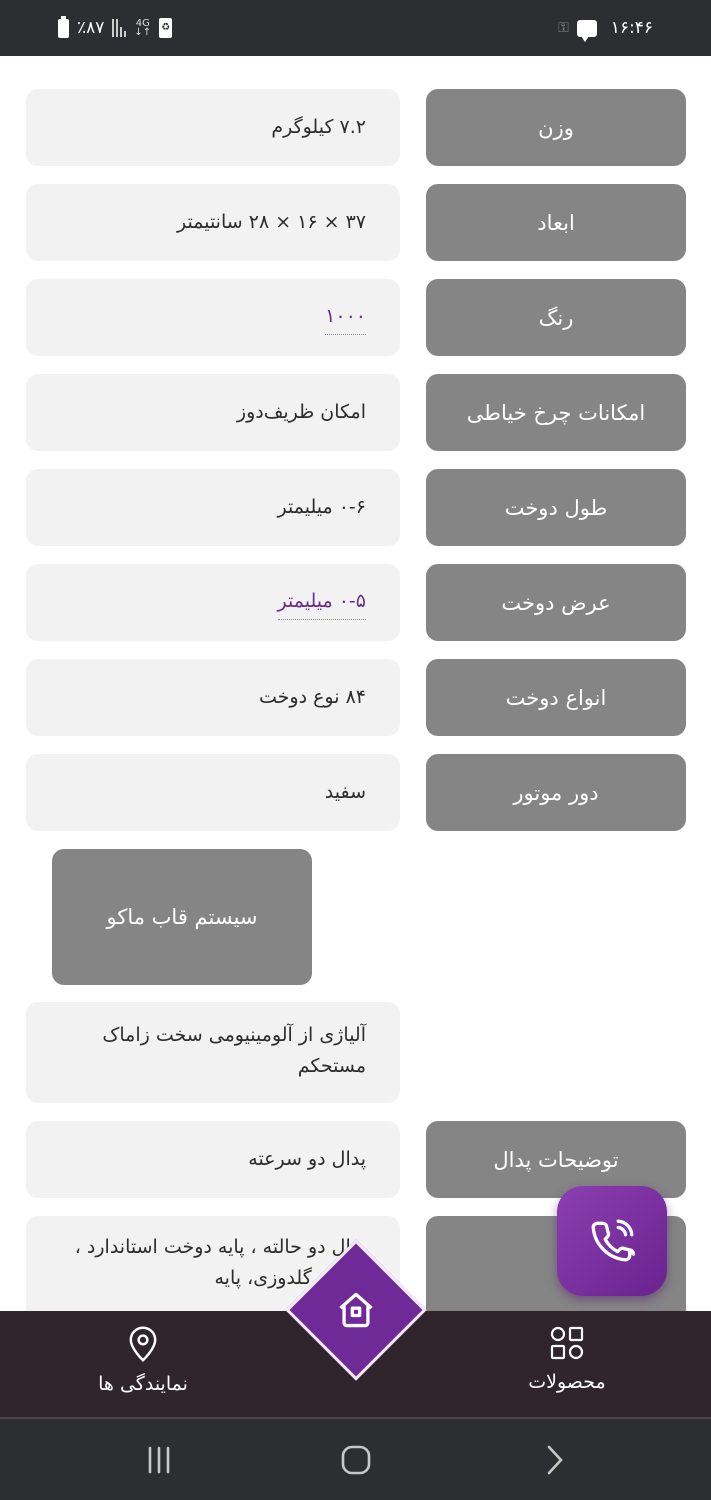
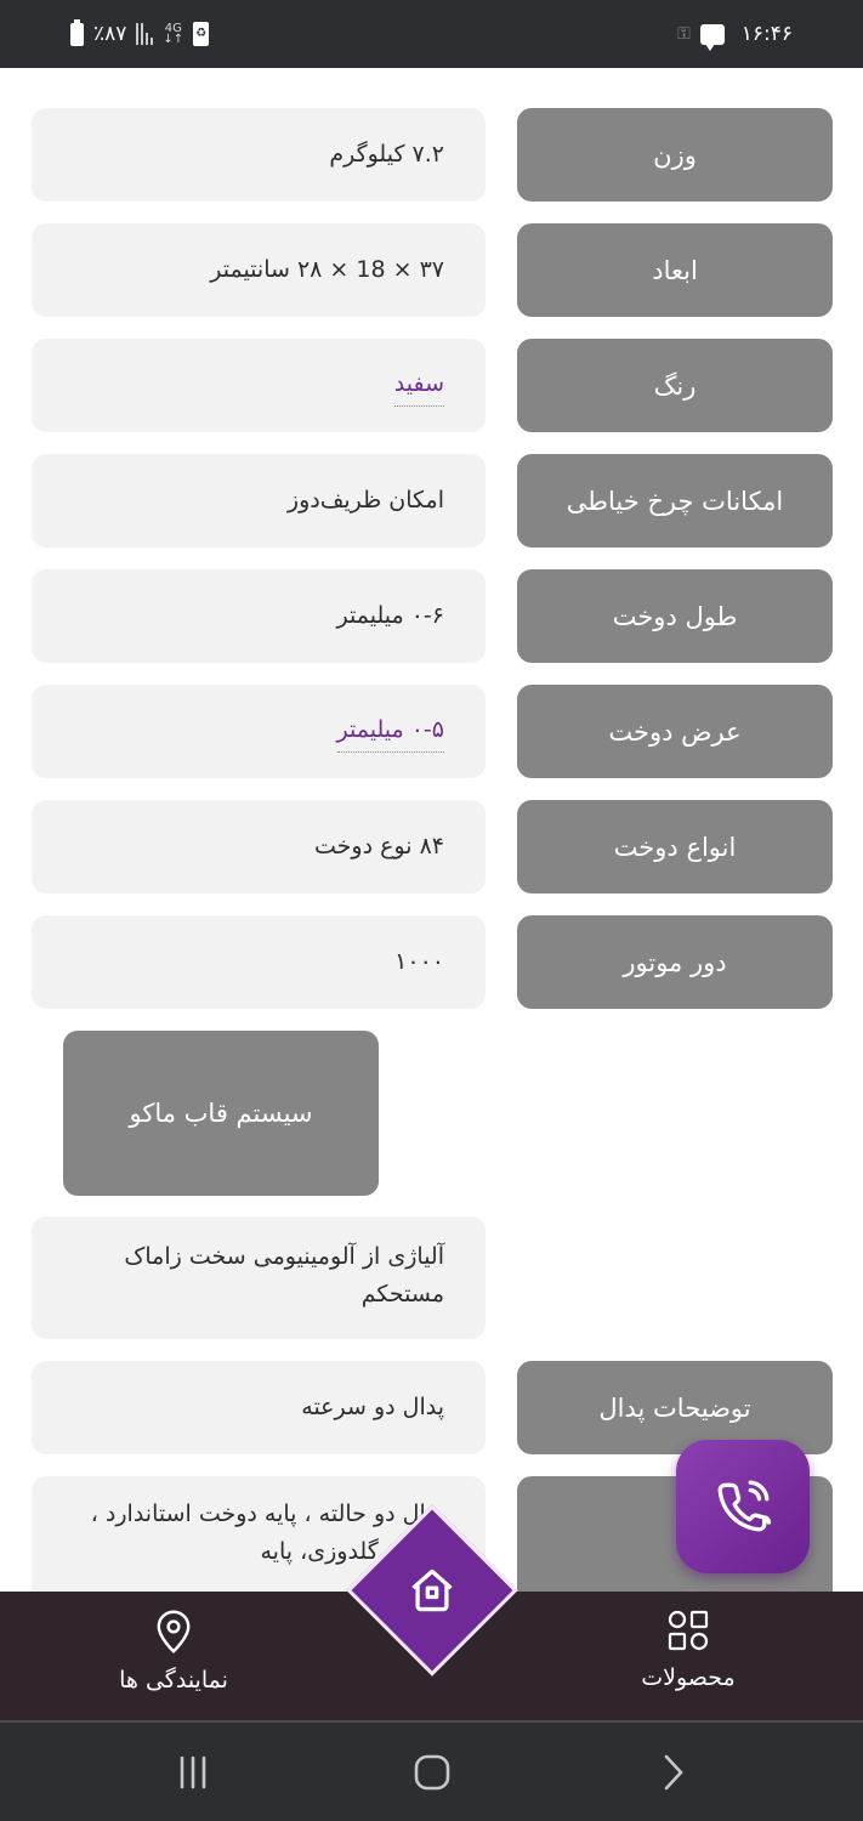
  ٪۸۷
  4G
  ↓↑
  ♻
  ⚿
  ۱۶:۴۶
  ۷.۲ کیلوگرم
  وزن
- ۳۷ × ۱۶ × ۲۸ سانتیمتر
+ ۳۷ × 18 × ۲۸ سانتیمتر
  ابعاد
- ۱۰۰۰
+ سفید
  رنگ
  امکان ظریف‌دوز
  امکانات چرخ خیاطی
  ۰-۶ میلیمتر
  طول دوخت
  ۰-۵ میلیمتر
  عرض دوخت
  ۸۴ نوع دوخت
  انواع دوخت
- سفید
+ ۱۰۰۰
  دور موتور
  سیستم قاب ماکو
  آلیاژی از آلومینیومی سخت زاماک مستحکم
  پدال دو سرعته
  توضیحات پدال
  ل دو حالته ، پایه دوخت استاندارد ، گلدوزی، پایه
  محصولات
  نمایندگی ها
